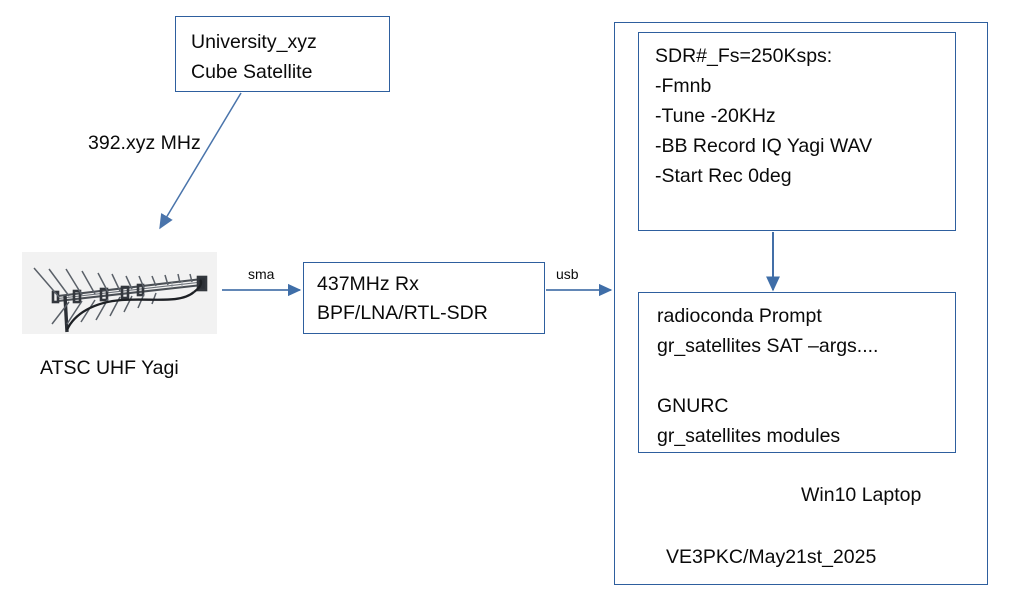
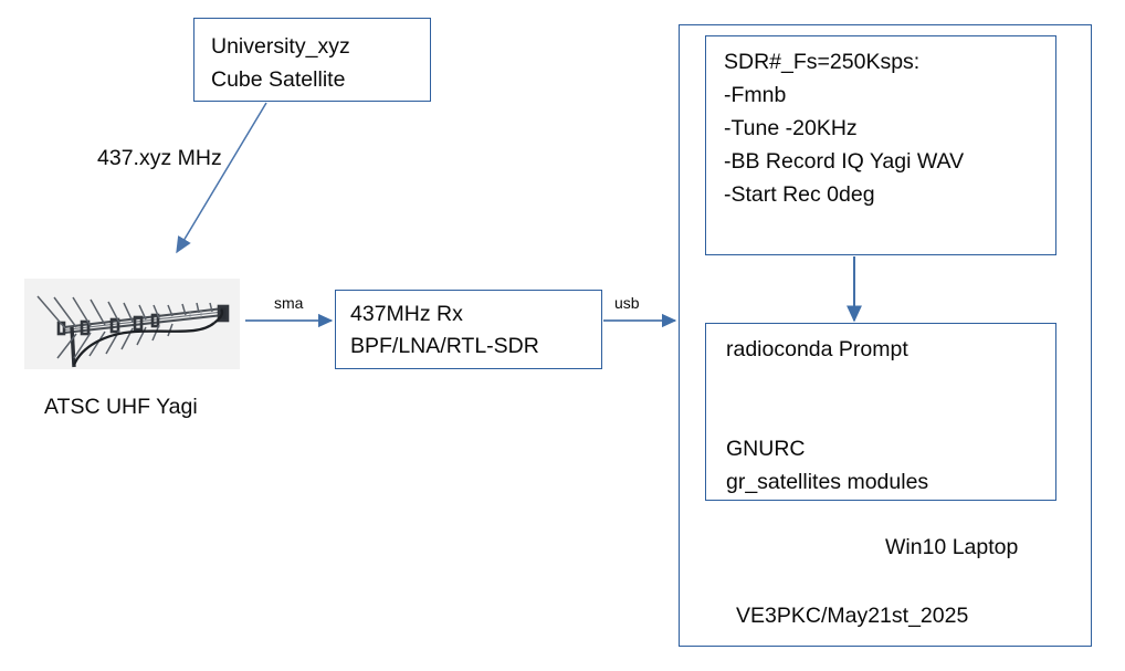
  University_xyz
  Cube Satellite
- 392.xyz MHz
+ 437.xyz MHz
  ATSC UHF Yagi
  sma
  437MHz Rx
  BPF/LNA/RTL-SDR
  usb
  SDR#_Fs=250Ksps:
  -Fmnb
  -Tune -20KHz
  -BB Record IQ Yagi WAV
  -Start Rec 0deg
  radioconda Prompt
- gr_satellites SAT –args....
  GNURC
  gr_satellites modules
  Win10 Laptop
  VE3PKC/May21st_2025
